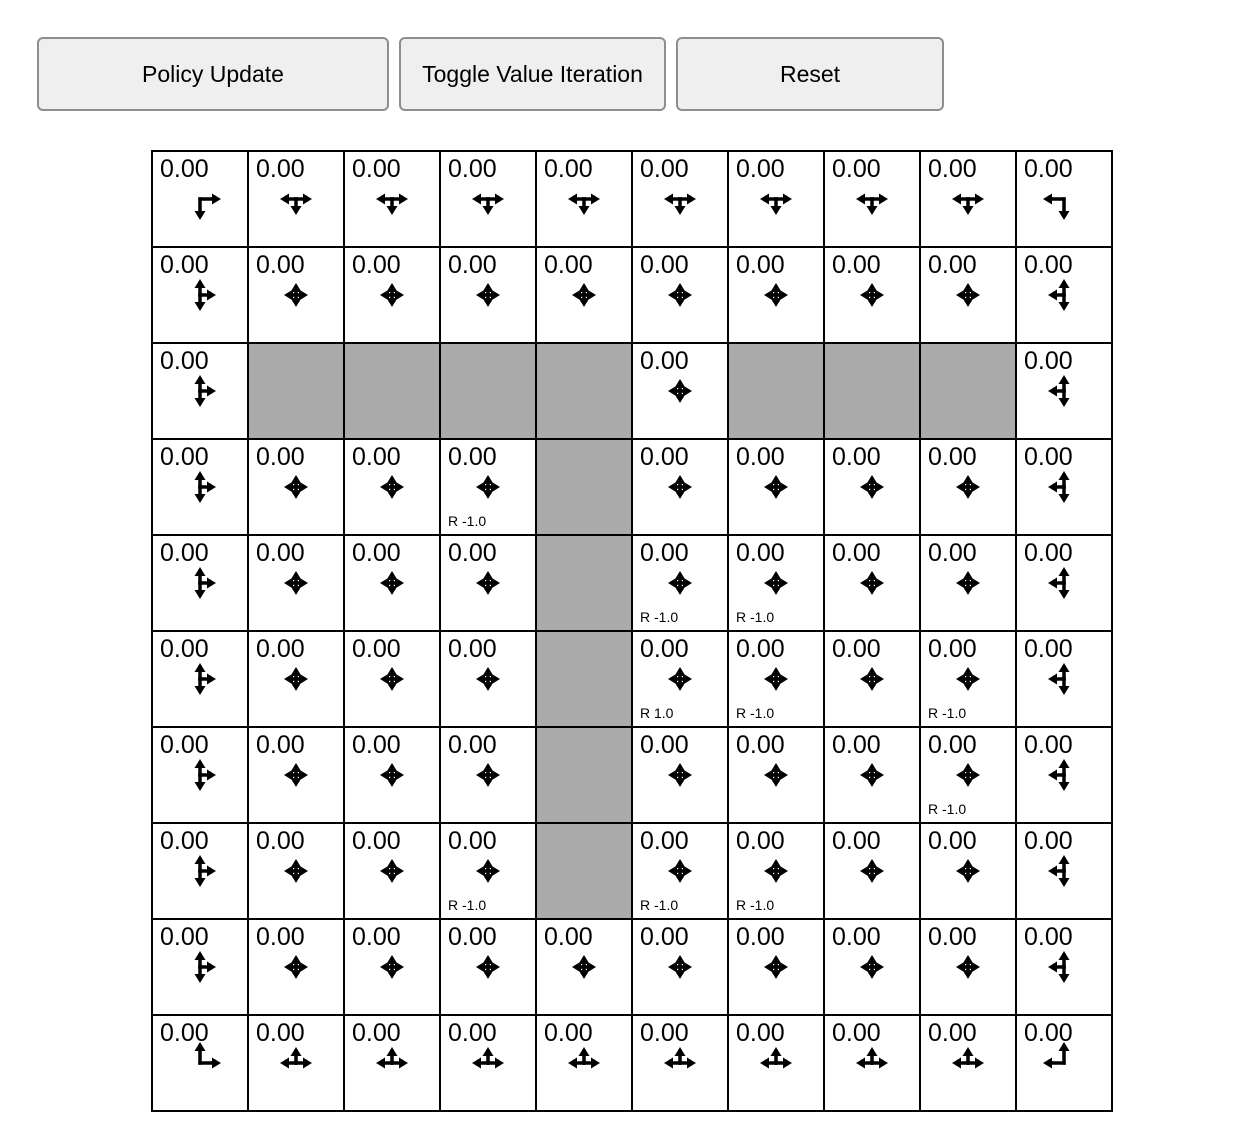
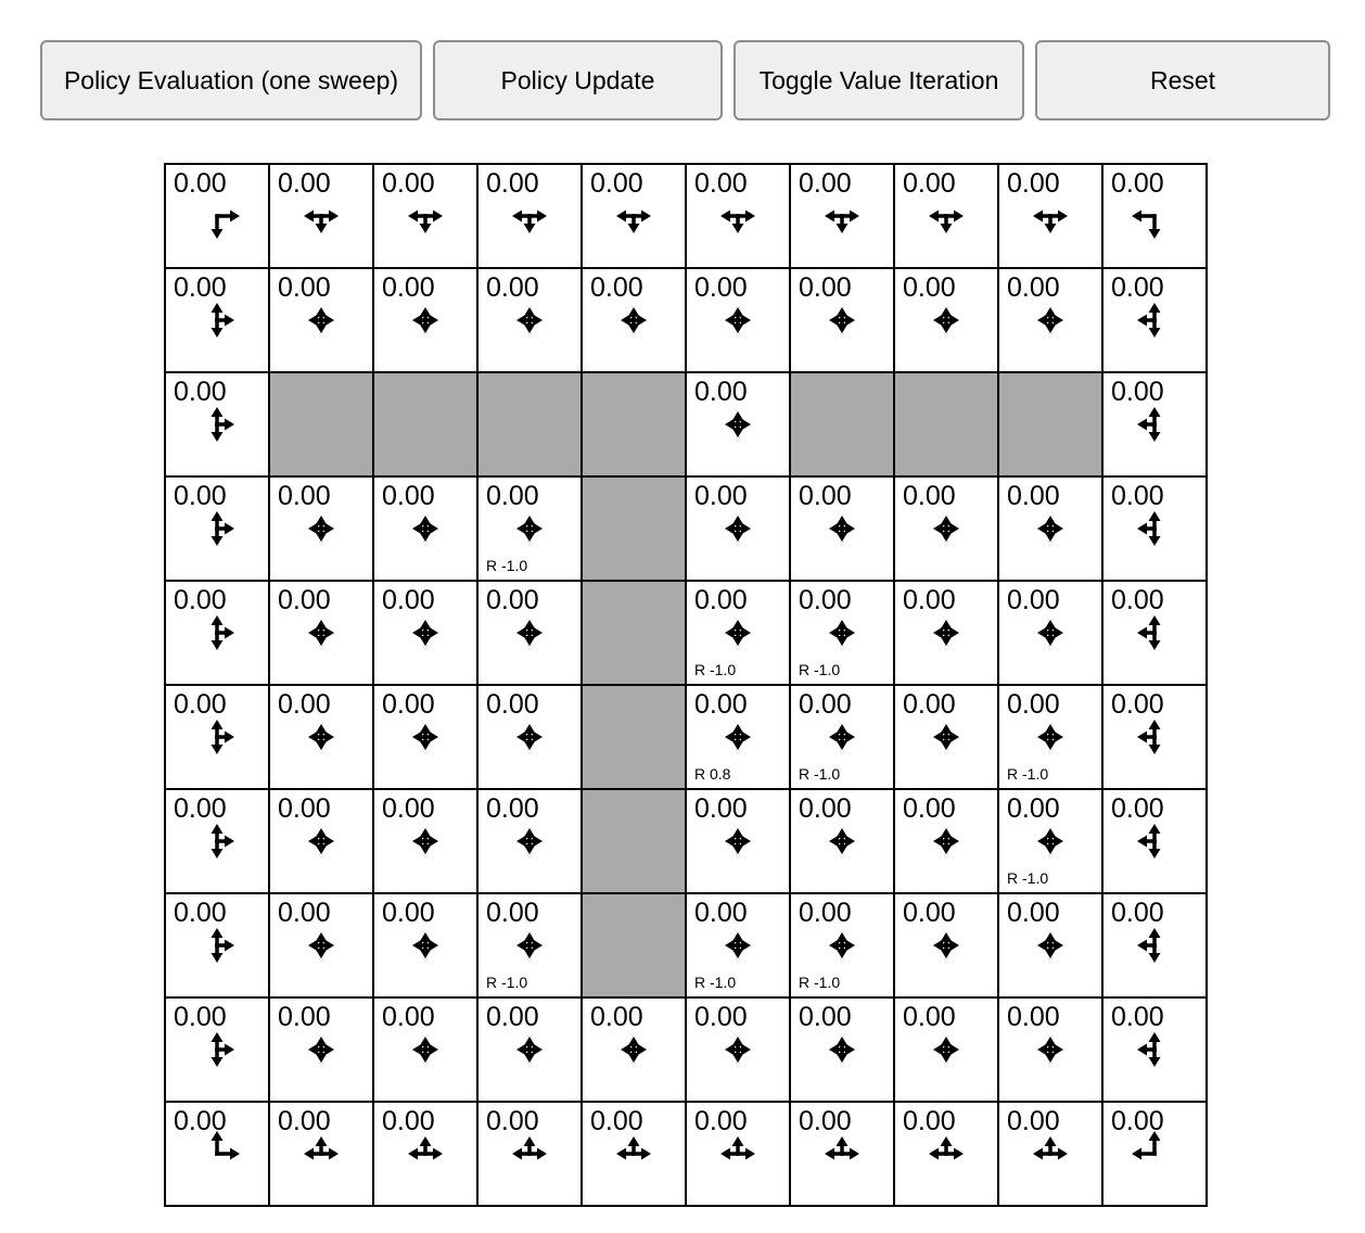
+ Policy Evaluation (one sweep)
  Policy Update
  Toggle Value Iteration
  Reset
  0.00
  0.00
  0.00
  0.00
  0.00
  0.00
  0.00
  0.00
  0.00
  0.00
  0.00
  0.00
  0.00
  0.00
  0.00
  0.00
  0.00
  0.00
  0.00
  0.00
  0.00
  0.00
  0.00
  0.00
  0.00
  0.00
  0.00
  R -1.0
  0.00
  0.00
  0.00
  0.00
  0.00
  0.00
  0.00
  0.00
  0.00
  0.00
  R -1.0
  0.00
  R -1.0
  0.00
  0.00
  0.00
  0.00
  0.00
  0.00
  0.00
  0.00
- R 1.0
+ R 0.8
  0.00
  R -1.0
  0.00
  0.00
  R -1.0
  0.00
  0.00
  0.00
  0.00
  0.00
  0.00
  0.00
  0.00
  0.00
  R -1.0
  0.00
  0.00
  0.00
  0.00
  0.00
  R -1.0
  0.00
  R -1.0
  0.00
  R -1.0
  0.00
  0.00
  0.00
  0.00
  0.00
  0.00
  0.00
  0.00
  0.00
  0.00
  0.00
  0.00
  0.00
  0.00
  0.00
  0.00
  0.00
  0.00
  0.00
  0.00
  0.00
  0.00
  0.00
